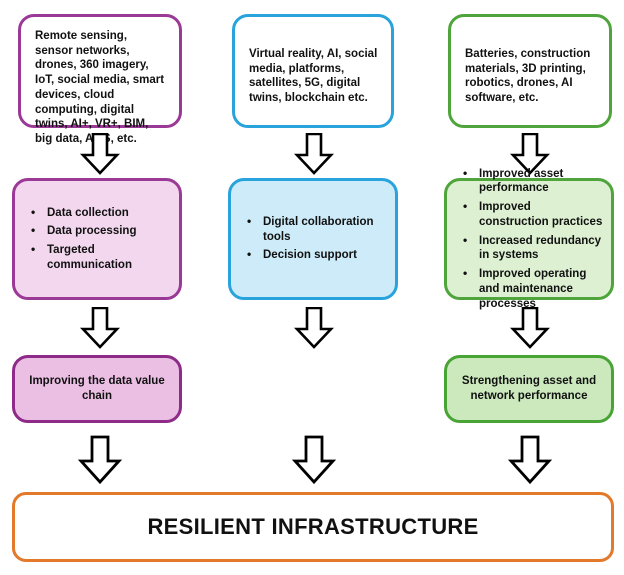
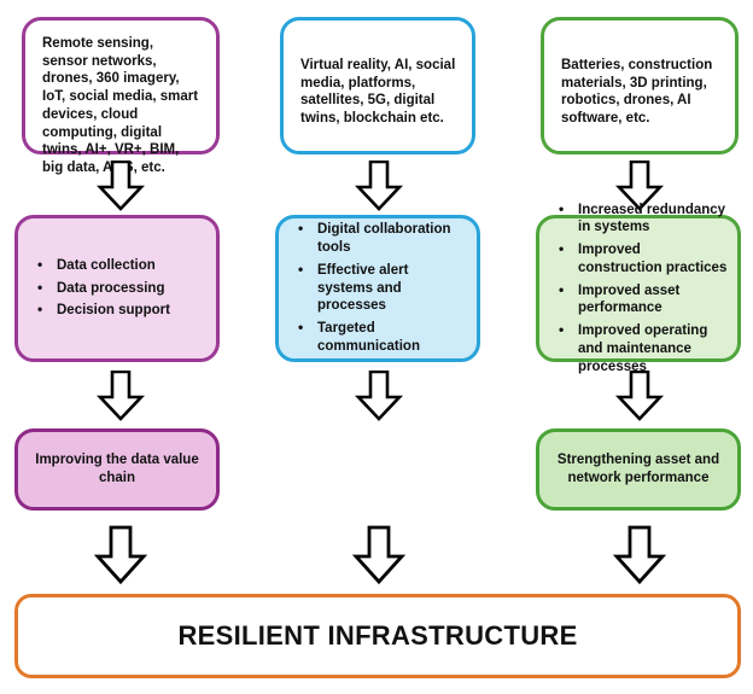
  Remote sensing, sensor networks, drones, 360 imagery, IoT, social media, smart devices, cloud computing, digital twins, AI+, VR+, BIM, big data, A, etc.
  Virtual reality, AI, social media, platforms, satellites, 5G, digital twins, blockchain etc.
  Batteries, construction materials, 3D printing, robotics, drones, AI software, etc.
  Data collection
  Data processing
- Targeted communication
+ Decision support
  Digital collaboration tools
+ Effective alert systems and processes
- Decision support
+ Targeted communication
- Improved asset performance
+ Increased redundancy in systems
  Improved construction practices
- Increased redundancy in systems
+ Improved asset performance
  Improved operating and maintenance processes
  Improving the data value chain
  Strengthening asset and network performance
  RESILIENT INFRASTRUCTURE
